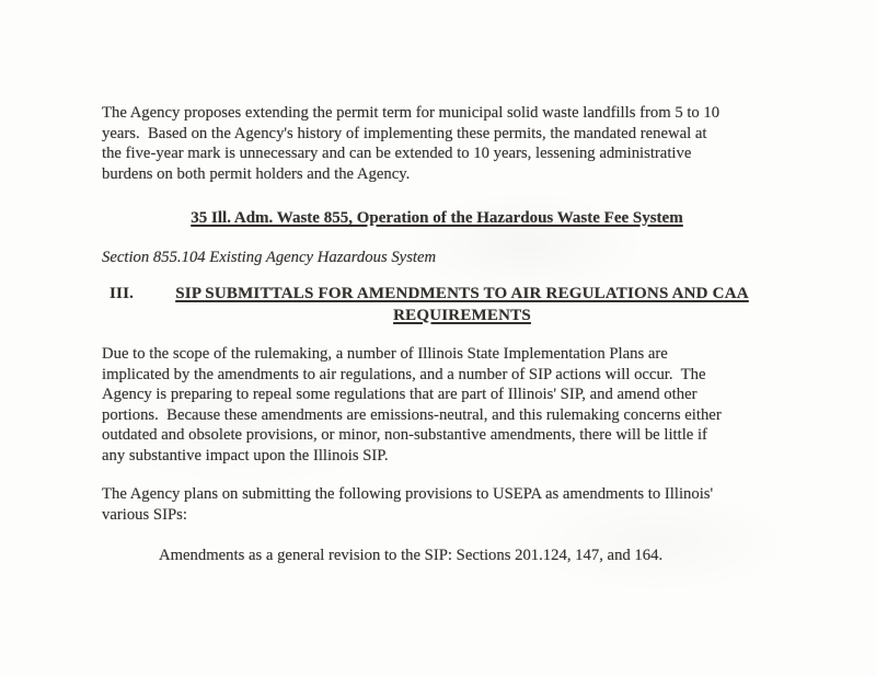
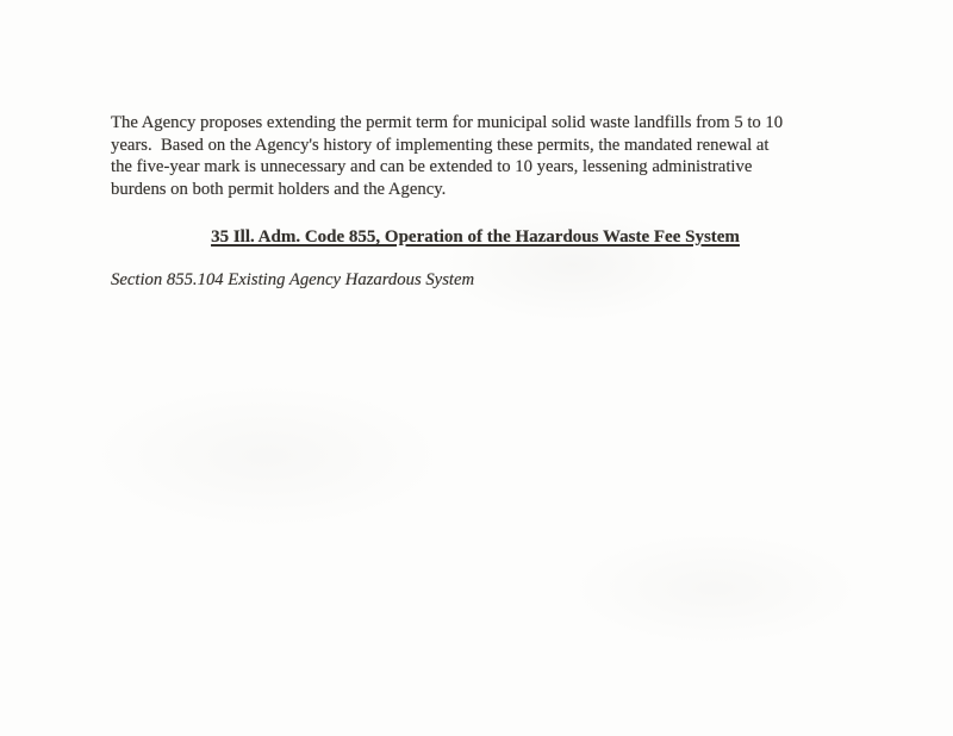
  The Agency proposes extending the permit term for municipal solid waste landfills from 5 to 10
  years. Based on the Agency's history of implementing these permits, the mandated renewal at
  the five-year mark is unnecessary and can be extended to 10 years, lessening administrative
  burdens on both permit holders and the Agency.
- 35 Ill. Adm. Waste 855, Operation of the Hazardous Waste Fee System
+ 35 Ill. Adm. Code 855, Operation of the Hazardous Waste Fee System
  Section 855.104 Existing Agency Hazardous System
- III.
- SIP SUBMITTALS FOR AMENDMENTS TO AIR REGULATIONS AND CAA
- REQUIREMENTS
- Due to the scope of the rulemaking, a number of Illinois State Implementation Plans are
- implicated by the amendments to air regulations, and a number of SIP actions will occur. The
- Agency is preparing to repeal some regulations that are part of Illinois' SIP, and amend other
- portions. Because these amendments are emissions-neutral, and this rulemaking concerns either
- outdated and obsolete provisions, or minor, non-substantive amendments, there will be little if
- any substantive impact upon the Illinois SIP.
- The Agency plans on submitting the following provisions to USEPA as amendments to Illinois'
- various SIPs:
- Amendments as a general revision to the SIP: Sections 201.124, 147, and 164.
